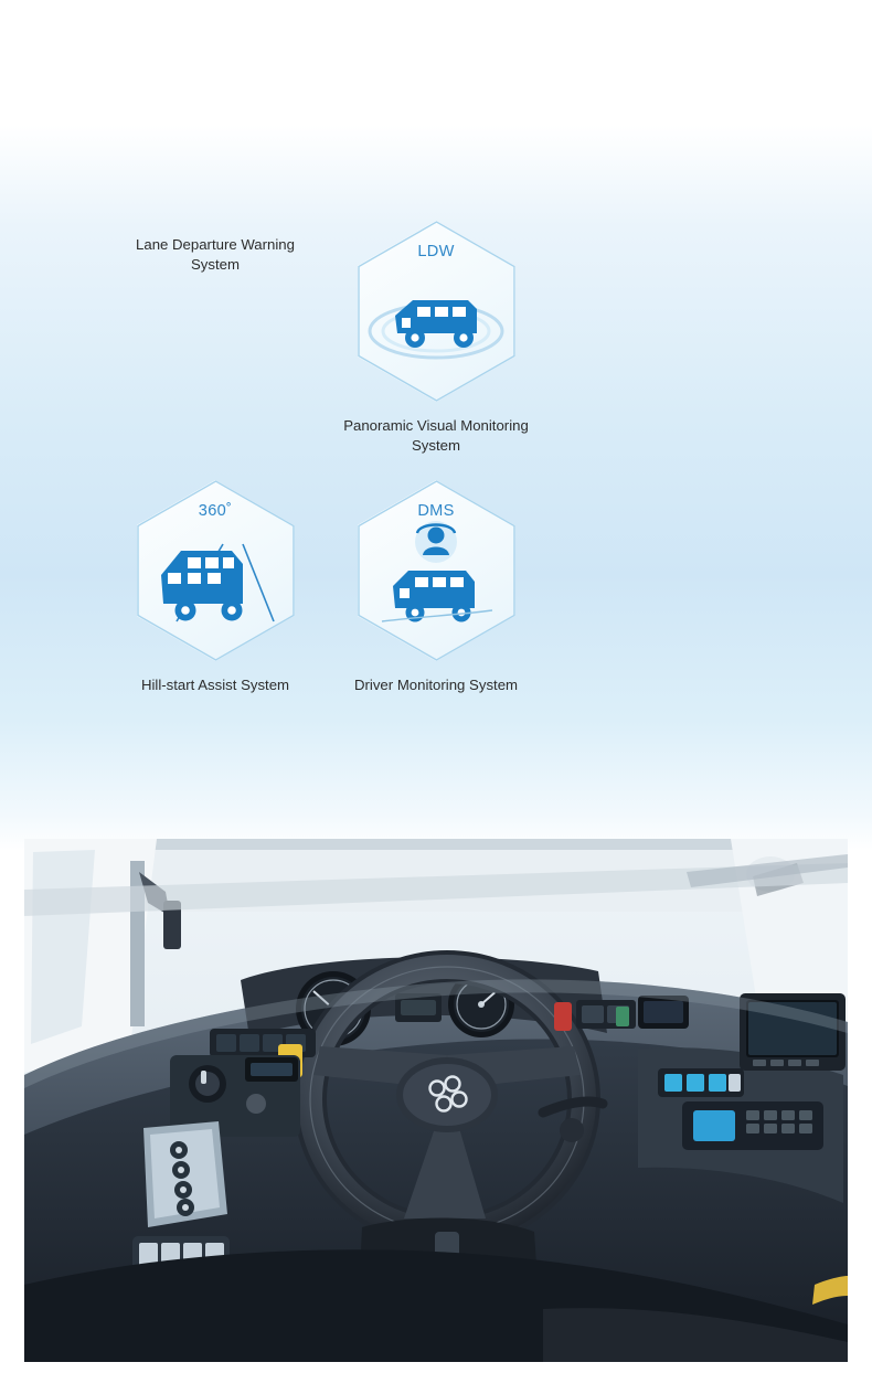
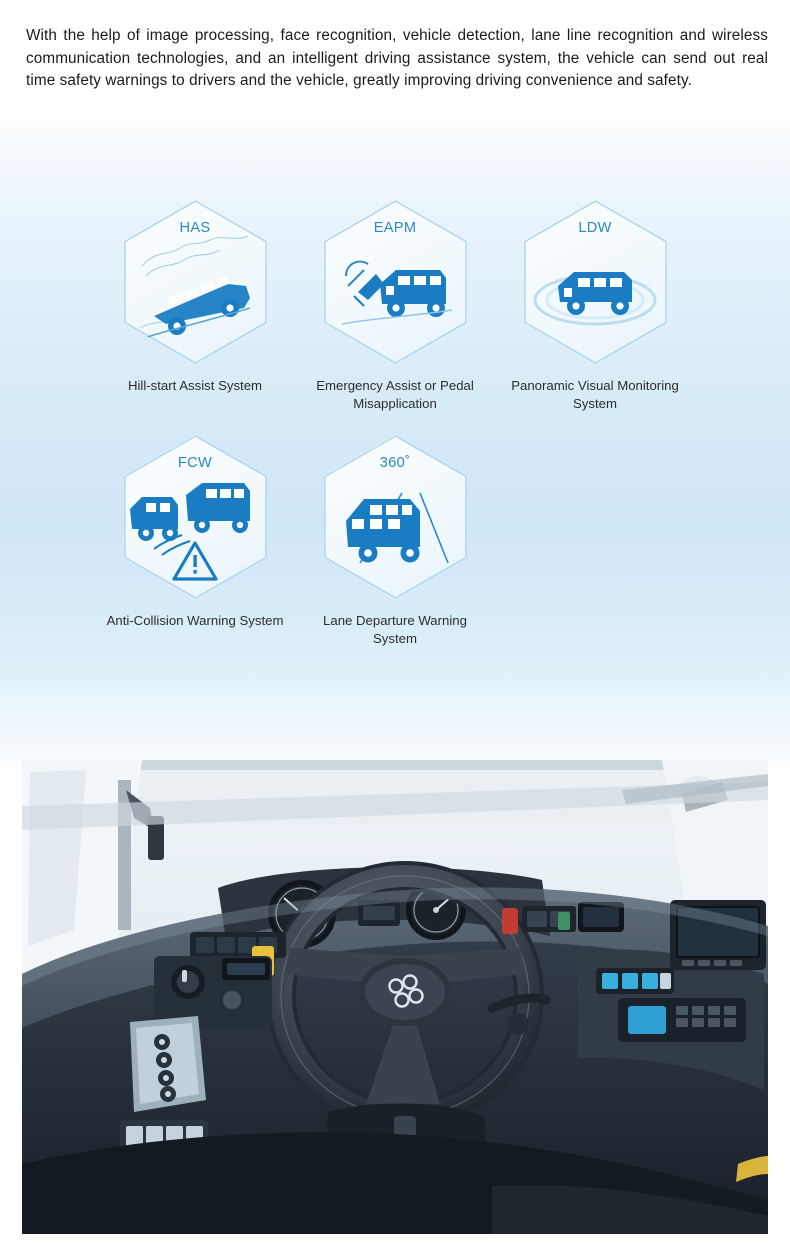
+ With the help of image processing, face recognition, vehicle detection, lane line recognition and wireless communication technologies, and an intelligent driving assistance system, the vehicle can send out real time safety warnings to drivers and the vehicle, greatly improving driving convenience and safety.
+ HAS
- Lane Departure Warning System
+ Hill-start Assist System
+ EAPM
+ Emergency Assist or Pedal Misapplication
  LDW
  Panoramic Visual Monitoring System
+ FCW
+ Anti-Collision Warning System
  360˚
- Hill-start Assist System
+ Lane Departure Warning System
- DMS
- Driver Monitoring System
